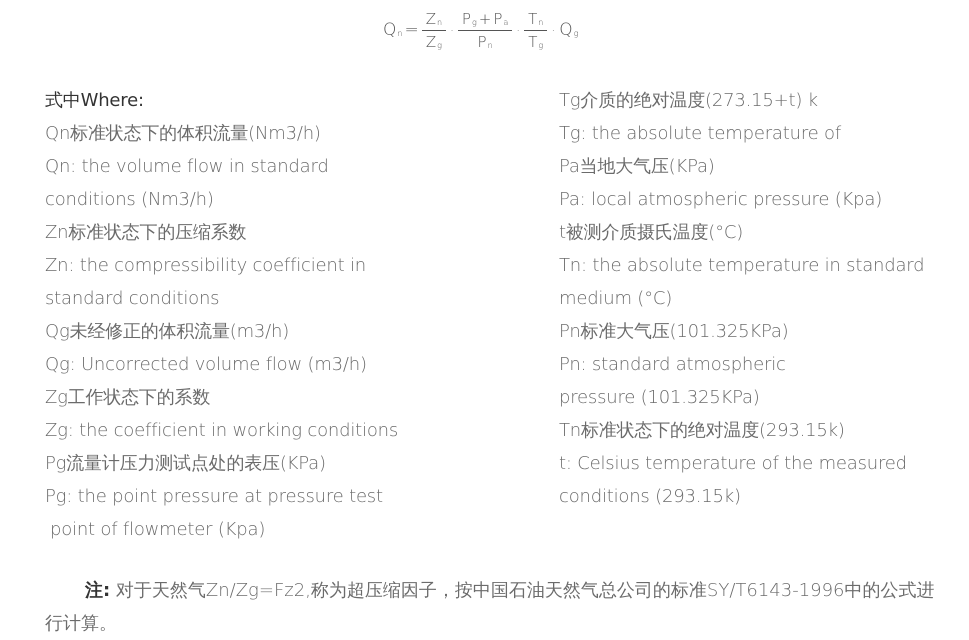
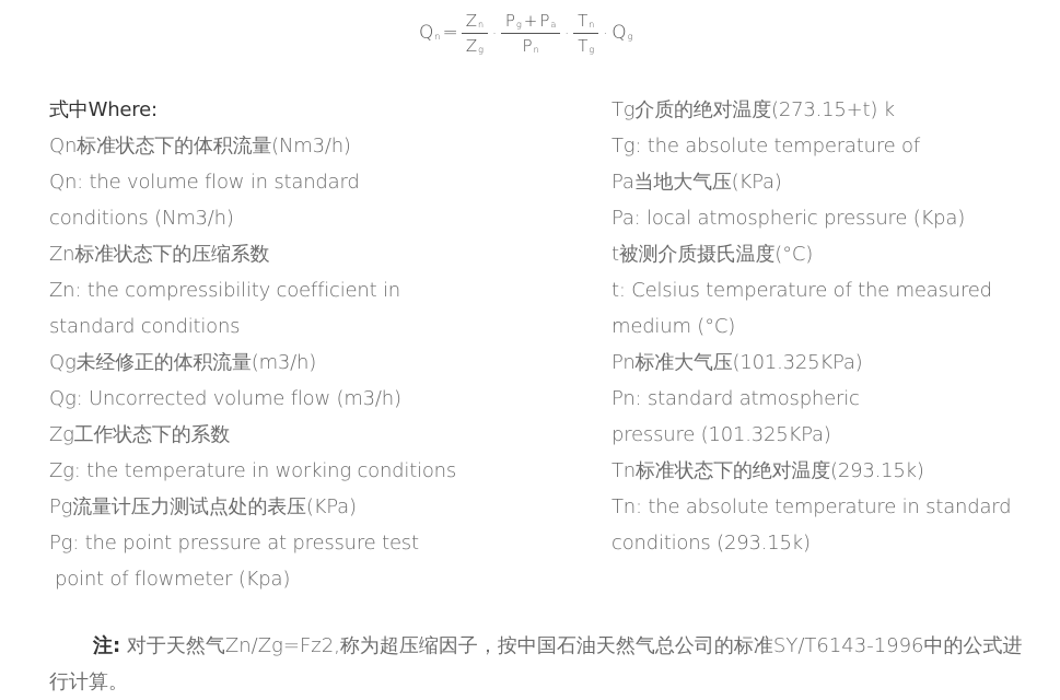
  Q
  n
  =
  Z
  n
  Z
  g
  ·
  P
  g
  +
  P
  a
  P
  n
  ·
  T
  n
  T
  g
  ·
  Q
  g
  式中Where:
  Qn标准状态下的体积流量(Nm3/h)
  Qn: the volume flow in standard
  conditions (Nm3/h)
  Zn标准状态下的压缩系数
  Zn: the compressibility coefficient in
  standard conditions
  Qg未经修正的体积流量(m3/h)
  Qg: Uncorrected volume flow (m3/h)
  Zg工作状态下的系数
- Zg: the coefficient in working conditions
+ Zg: the temperature in working conditions
  Pg流量计压力测试点处的表压(KPa)
  Pg: the point pressure at pressure test
  point of flowmeter (Kpa)
  Tg介质的绝对温度(273.15+t) k
  Tg: the absolute temperature of
  Pa当地大气压(KPa)
  Pa: local atmospheric pressure (Kpa)
  t被测介质摄氏温度(°C)
- Tn: the absolute temperature in standard
+ t: Celsius temperature of the measured
  medium (°C)
  Pn标准大气压(101.325KPa)
  Pn: standard atmospheric
  pressure (101.325KPa)
  Tn标准状态下的绝对温度(293.15k)
- t: Celsius temperature of the measured
+ Tn: the absolute temperature in standard
  conditions (293.15k)
  注: 对于天然气Zn/Zg=Fz2,称为超压缩因子，按中国石油天然气总公司的标准SY/T6143-1996中的公式进行计算。
